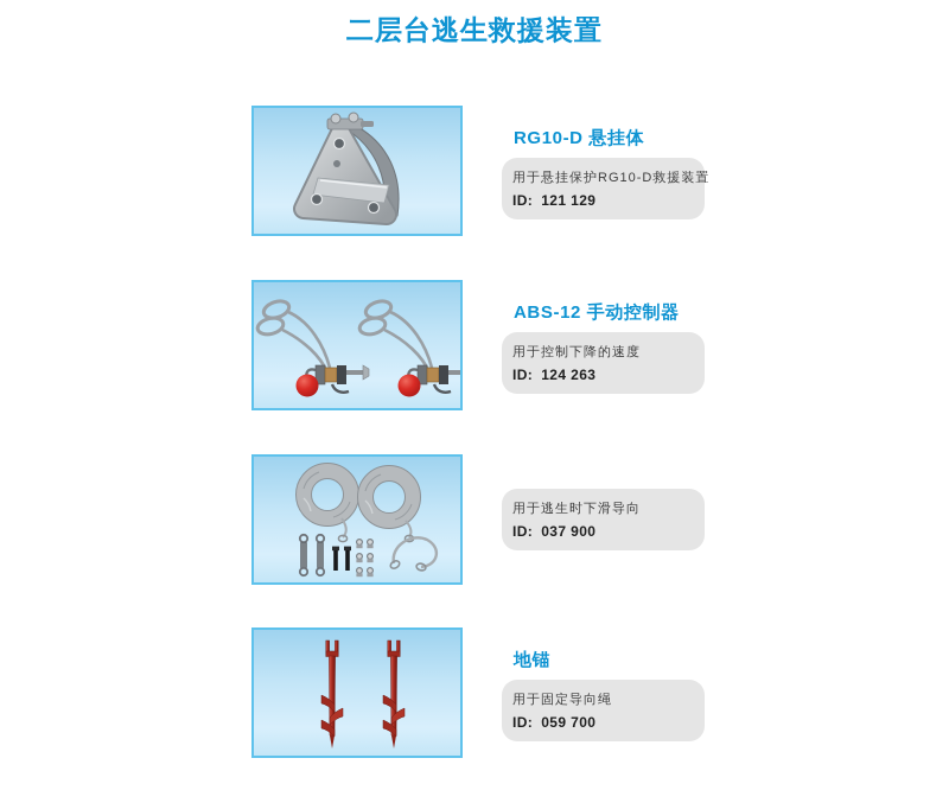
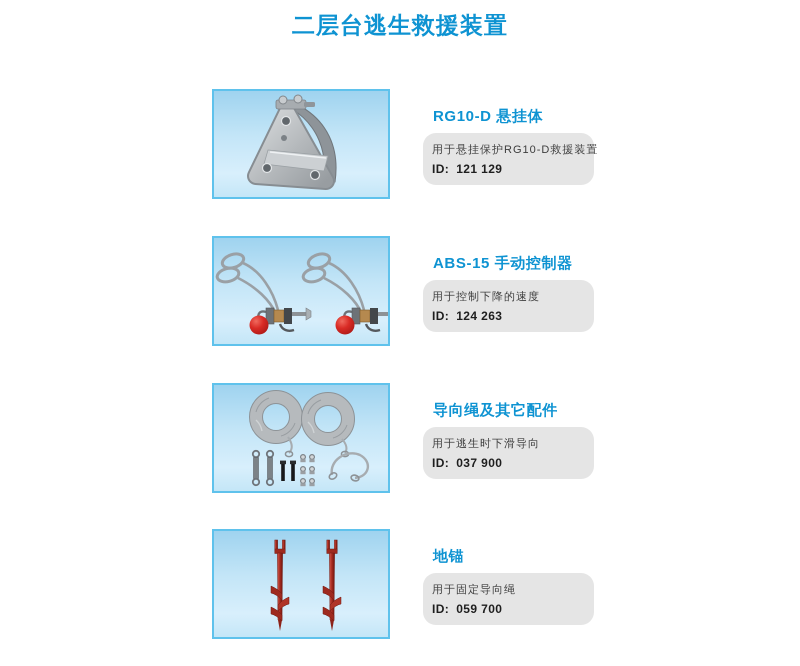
  二层台逃生救援装置
  RG10-D 悬挂体
  用于悬挂保护RG10-D救援装置
  ID: 121 129
- ABS-12 手动控制器
+ ABS-15 手动控制器
  用于控制下降的速度
  ID: 124 263
+ 导向绳及其它配件
  用于逃生时下滑导向
  ID: 037 900
  地锚
  用于固定导向绳
  ID: 059 700
